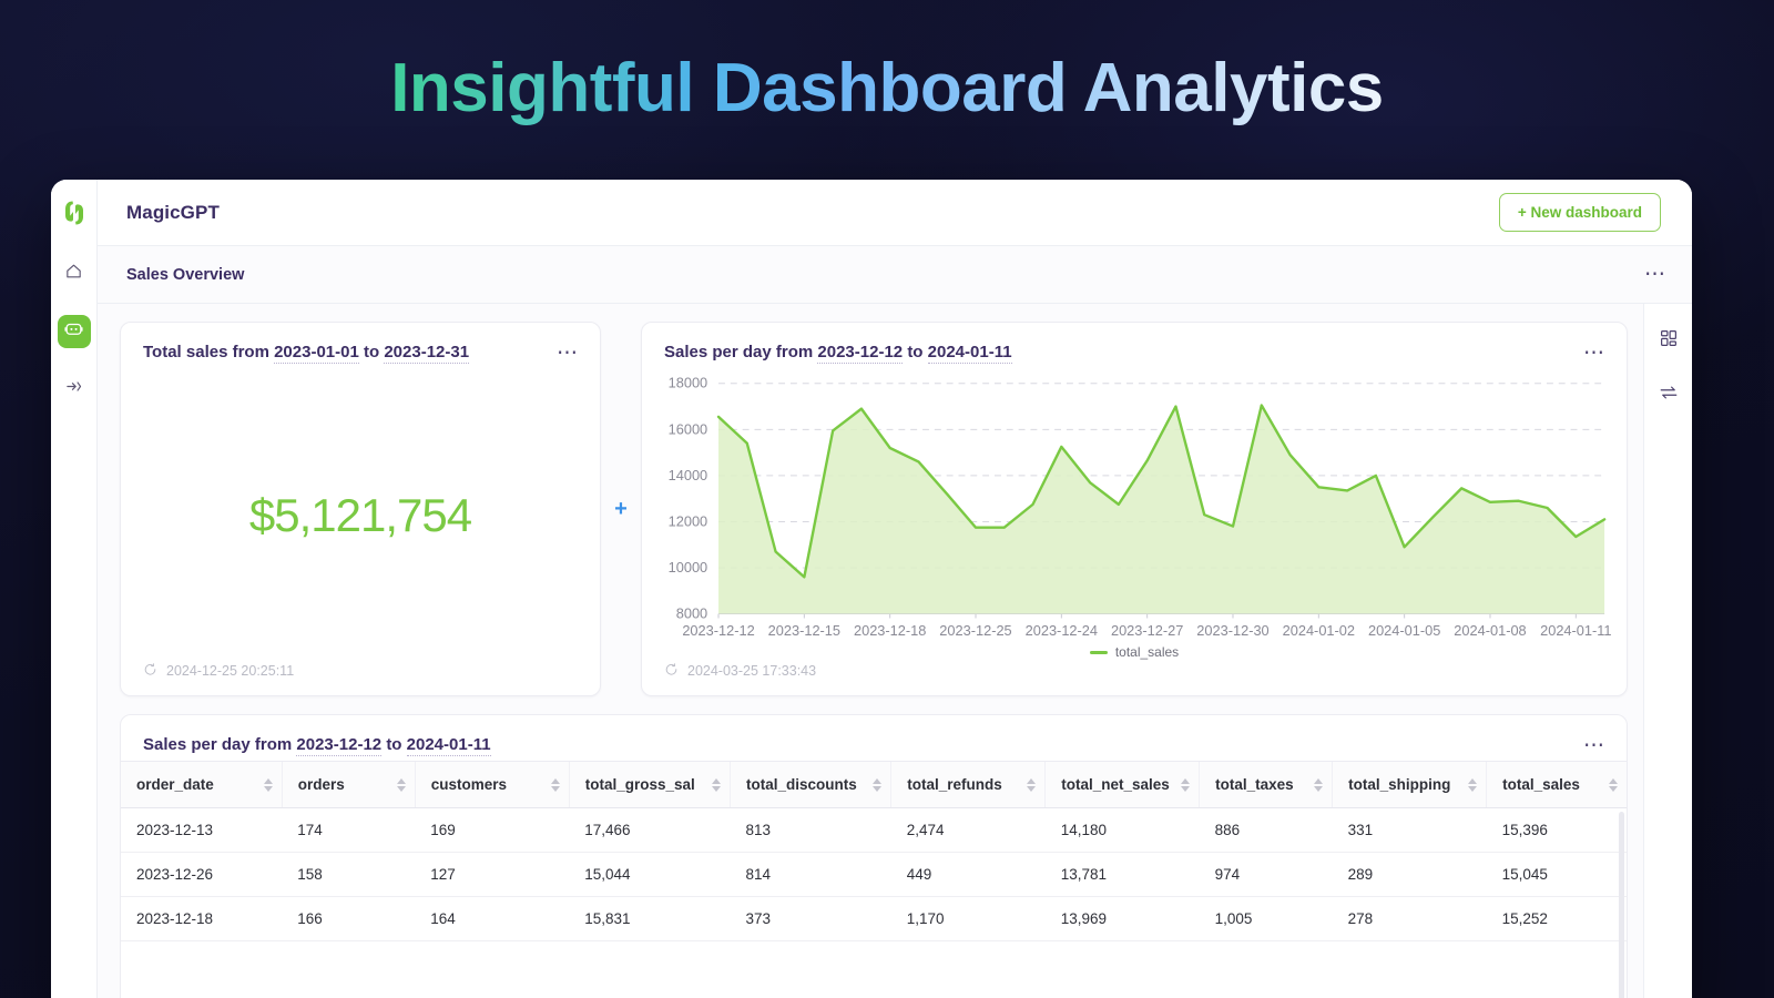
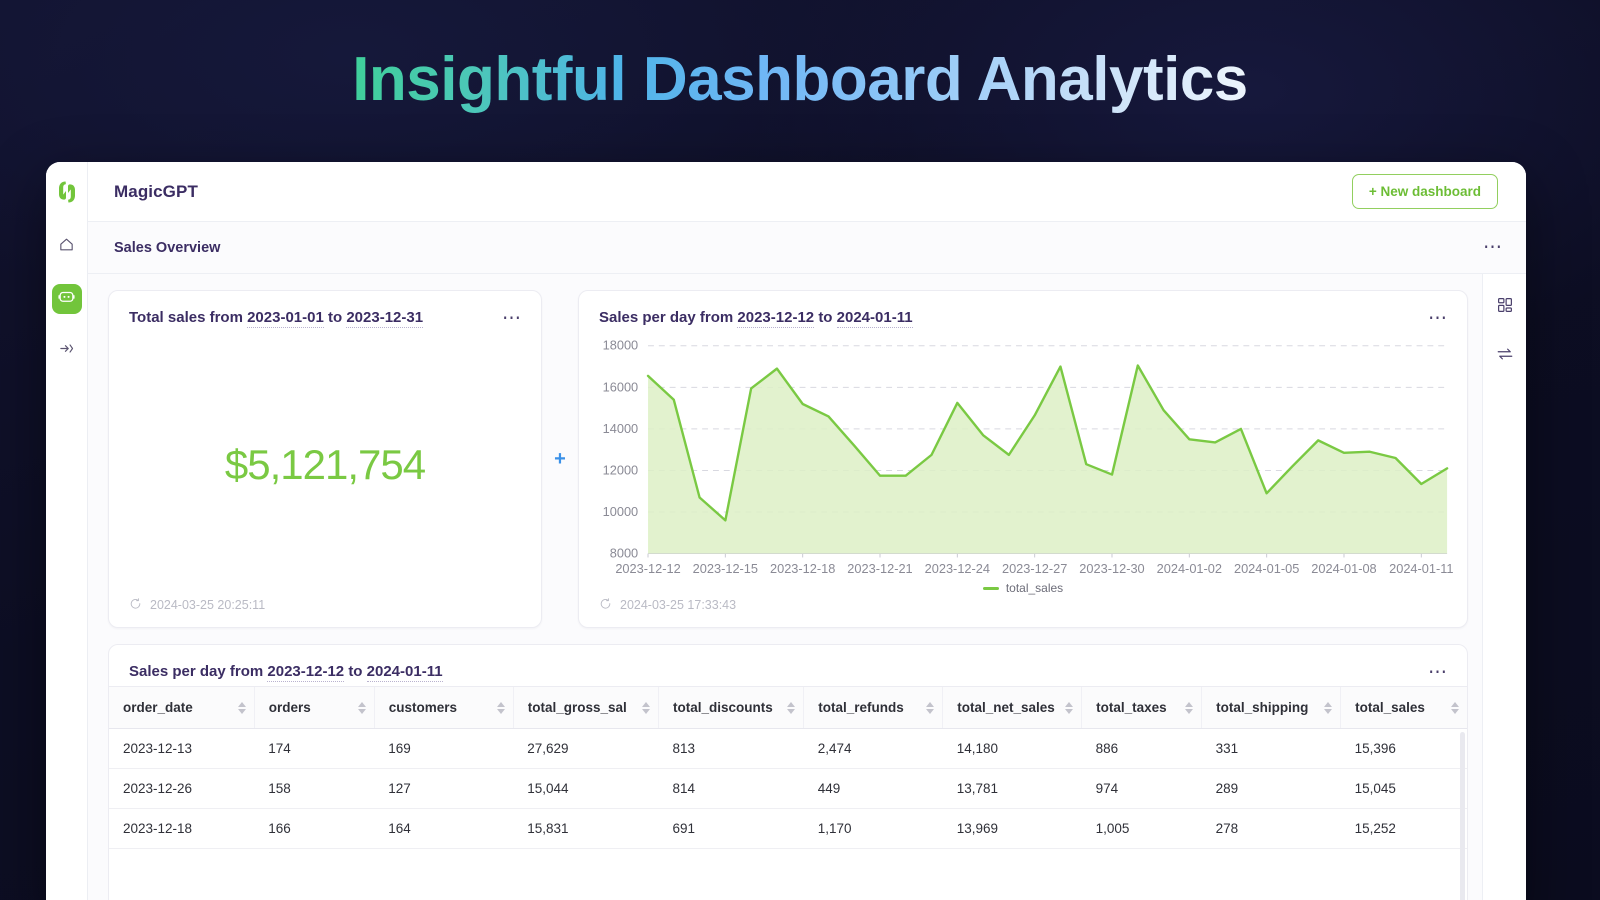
  Insightful Dashboard Analytics
  MagicGPT
  + New dashboard
  Sales Overview
  ⋯
  Total sales from 2023-01-01 to 2023-12-31
  ⋯
  $5,121,754
- 2024-12-25 20:25:11
+ 2024-03-25 20:25:11
  +
  Sales per day from 2023-12-12 to 2024-01-11
  ⋯
  8000
  10000
  12000
  14000
  16000
  18000
  2023-12-12
  2023-12-15
  2023-12-18
- 2023-12-25
+ 2023-12-21
  2023-12-24
  2023-12-27
  2023-12-30
  2024-01-02
  2024-01-05
  2024-01-08
  2024-01-11
  total_sales
  2024-03-25 17:33:43
  Sales per day from 2023-12-12 to 2024-01-11
  ⋯
  order_date	orders	customers	total_gross_sal	total_discounts	total_refunds	total_net_sales	total_taxes	total_shipping	total_sales
- 2023-12-13	174	169	17,466	813	2,474	14,180	886	331	15,396
+ 2023-12-13	174	169	27,629	813	2,474	14,180	886	331	15,396
  2023-12-26	158	127	15,044	814	449	13,781	974	289	15,045
- 2023-12-18	166	164	15,831	373	1,170	13,969	1,005	278	15,252
+ 2023-12-18	166	164	15,831	691	1,170	13,969	1,005	278	15,252
